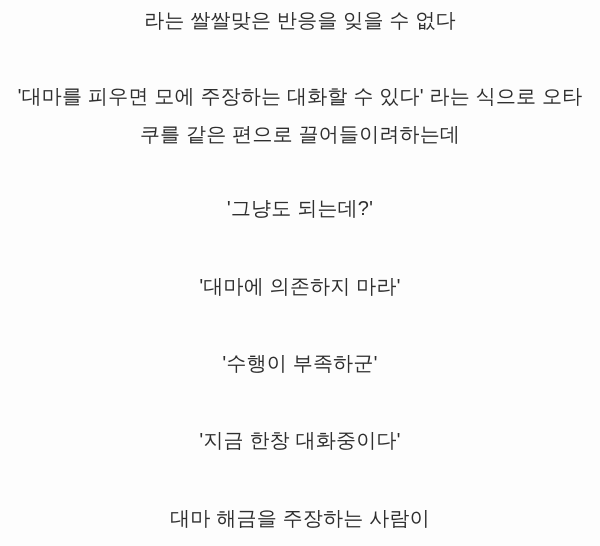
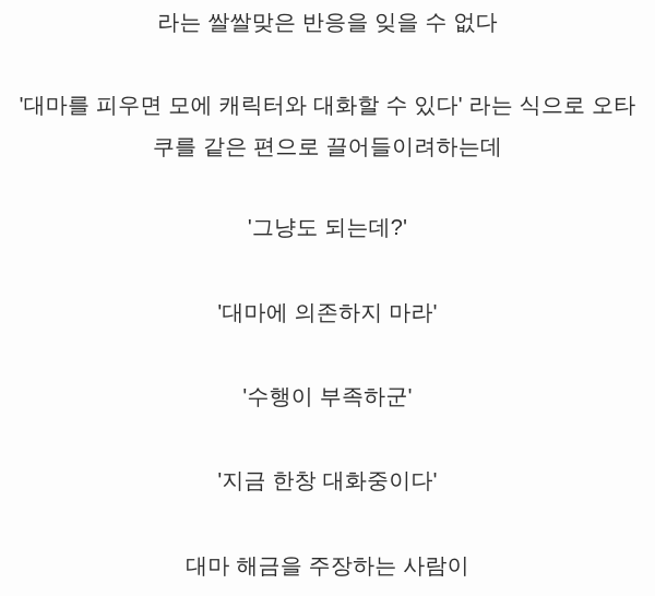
  라는 쌀쌀맞은 반응을 잊을 수 없다
- '대마를 피우면 모에 주장하는 대화할 수 있다' 라는 식으로 오타
+ '대마를 피우면 모에 캐릭터와 대화할 수 있다' 라는 식으로 오타
  쿠를 같은 편으로 끌어들이려하는데
  '그냥도 되는데?'
  '대마에 의존하지 마라'
  '수행이 부족하군'
  '지금 한창 대화중이다'
  대마 해금을 주장하는 사람이
